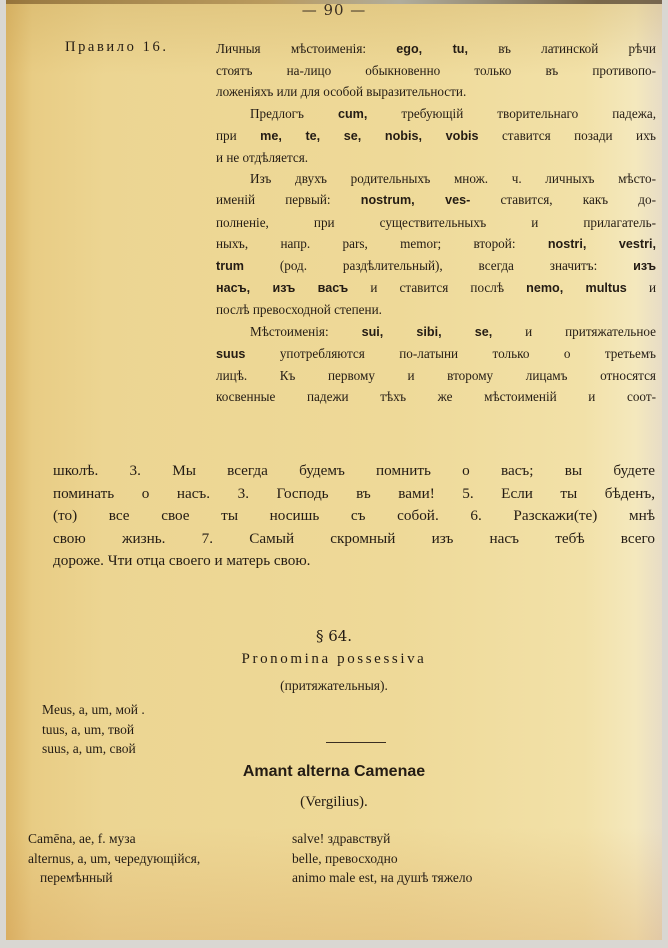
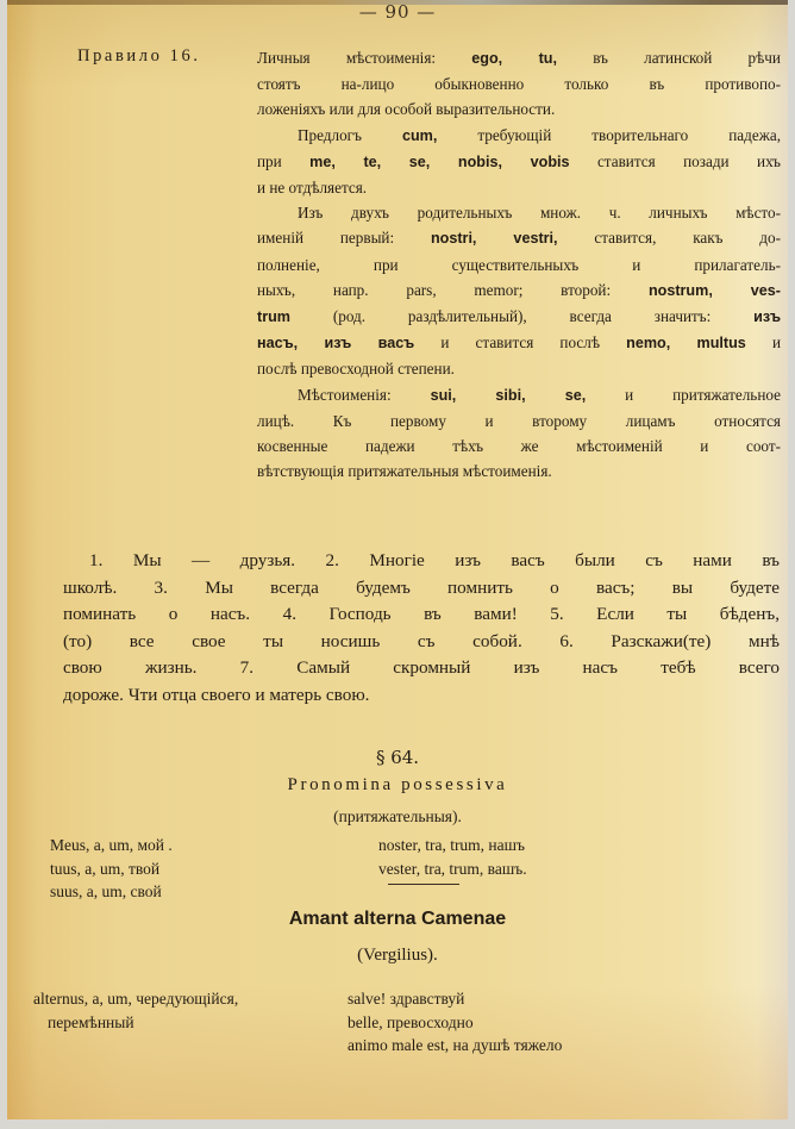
  — 90 —
  Правило 16.
  Личныя мѣстоименія: ego, tu, въ латинской рѣчи
  стоятъ на-лицо обыкновенно только въ противопо-
  ложеніяхъ или для особой выразительности.
  Предлогъ cum, требующій творительнаго падежа,
  при me, te, se, nobis, vobis ставится позади ихъ
  и не отдѣляется.
  Изъ двухъ родительныхъ множ. ч. личныхъ мѣсто-
- именій первый: nostrum, ves- ставится, какъ до-
+ именій первый: nostri, vestri, ставится, какъ до-
  полненіе, при существительныхъ и прилагатель-
- ныхъ, напр. pars, memor; второй: nostri, vestri,
+ ныхъ, напр. pars, memor; второй: nostrum, ves-
  trum (род. раздѣлительный), всегда значитъ: изъ
  насъ, изъ васъ и ставится послѣ nemo, multus и
  послѣ превосходной степени.
  Мѣстоименія: sui, sibi, se, и притяжательное
- suus употребляются по-латыни только о третьемъ
  лицѣ. Къ первому и второму лицамъ относятся
  косвенные падежи тѣхъ же мѣстоименій и соот-
+ вѣтствующія притяжательныя мѣстоименія.
+ 1. Мы — друзья. 2. Многіе изъ васъ были съ нами въ
  школѣ. 3. Мы всегда будемъ помнить о васъ; вы будете
- поминать о насъ. 3. Господь въ вами! 5. Если ты бѣденъ,
+ поминать о насъ. 4. Господь въ вами! 5. Если ты бѣденъ,
  (то) все свое ты носишь съ собой. 6. Разскажи(те) мнѣ
  свою жизнь. 7. Самый скромный изъ насъ тебѣ всего
  дороже. Чти отца своего и матерь свою.
  § 64.
  Pronomina possessiva
  (притяжательныя).
  Meus, a, um, мой .
  tuus, a, um, твой
  suus, a, um, свой
+ noster, tra, trum, нашъ
+ vester, tra, trum, вашъ.
  Amant alterna Camenae
  (Vergilius).
- Camēna, ae, f. муза
  alternus, a, um, чередующійся,
  перемѣнный
  salve! здравствуй
  belle, превосходно
  animo male est, на душѣ тяжело
